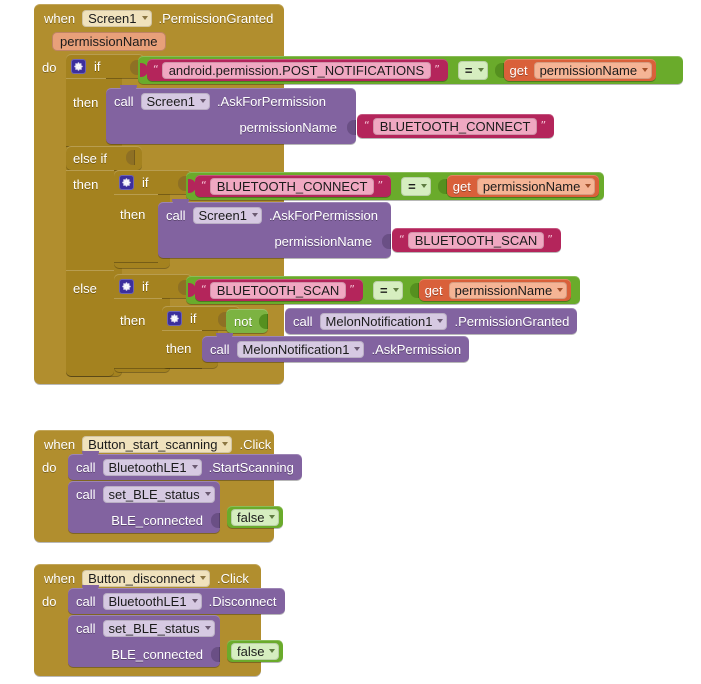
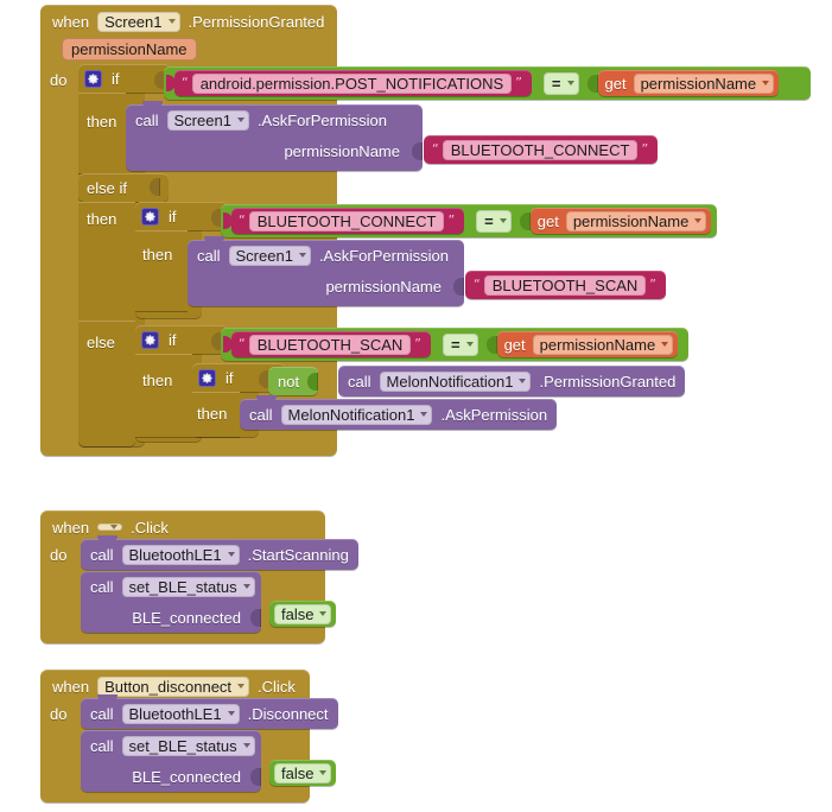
  when
  Screen1
  .PermissionGranted
  permissionName
  do
  if
  “
  android.permission.POST_NOTIFICATIONS
  ”
  =
  get
  permissionName
  then
  call
  Screen1
  .AskForPermission
  permissionName
  “
  BLUETOOTH_CONNECT
  ”
  else if
  then
  if
  “
  BLUETOOTH_CONNECT
  ”
  =
  get
  permissionName
  then
  call
  Screen1
  .AskForPermission
  permissionName
  “
  BLUETOOTH_SCAN
  ”
  else
  if
  “
  BLUETOOTH_SCAN
  ”
  =
  get
  permissionName
  then
  if
  not
  call
  MelonNotification1
  .PermissionGranted
  then
  call
  MelonNotification1
  .AskPermission
  when
- Button_start_scanning
  .Click
  do
  call
  BluetoothLE1
  .StartScanning
  call
  set_BLE_status
  BLE_connected
  false
  when
  Button_disconnect
  .Click
  do
  call
  BluetoothLE1
  .Disconnect
  call
  set_BLE_status
  BLE_connected
  false
